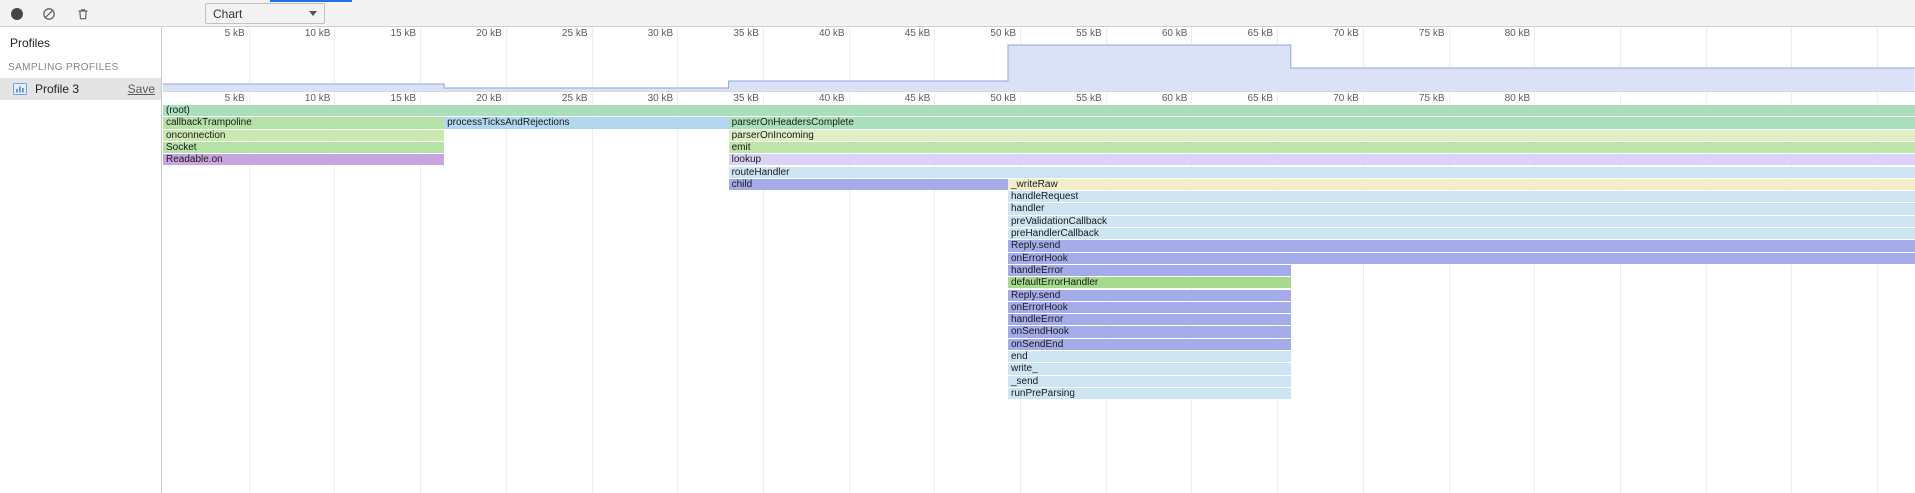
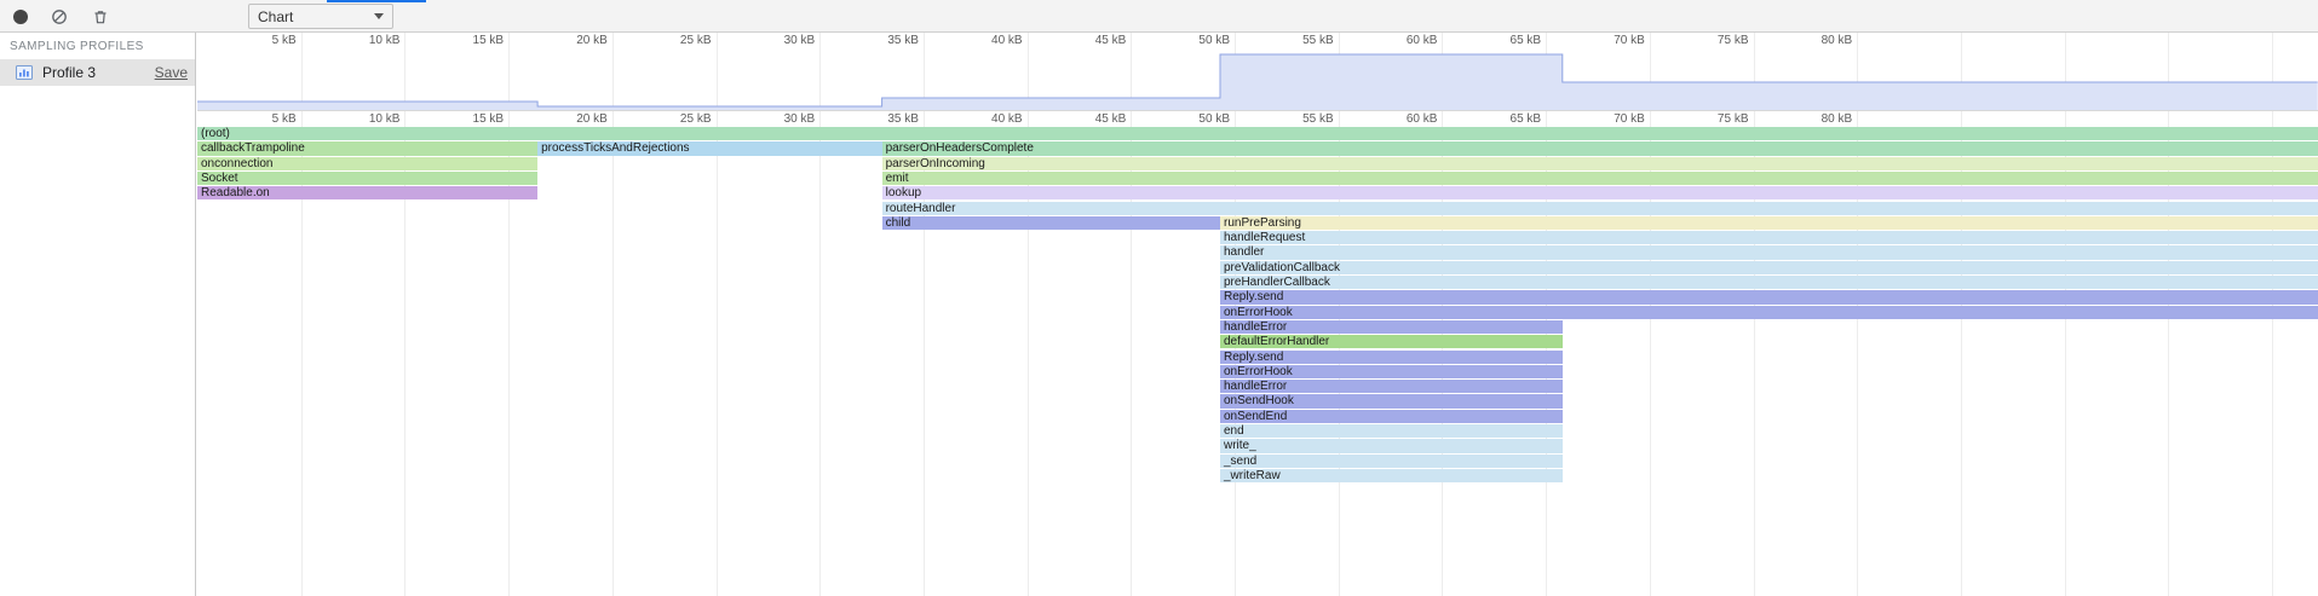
  Chart
- Profiles
  SAMPLING PROFILES
  Profile 3
  Save
  5 kB
  10 kB
  15 kB
  20 kB
  25 kB
  30 kB
  35 kB
  40 kB
  45 kB
  50 kB
  55 kB
  60 kB
  65 kB
  70 kB
  75 kB
  80 kB
  5 kB
  10 kB
  15 kB
  20 kB
  25 kB
  30 kB
  35 kB
  40 kB
  45 kB
  50 kB
  55 kB
  60 kB
  65 kB
  70 kB
  75 kB
  80 kB
  (root)
  callbackTrampoline
  processTicksAndRejections
  parserOnHeadersComplete
  onconnection
  parserOnIncoming
  Socket
  emit
  Readable.on
  lookup
  routeHandler
  child
- _writeRaw
+ runPreParsing
  handleRequest
  handler
  preValidationCallback
  preHandlerCallback
  Reply.send
  onErrorHook
  handleError
  defaultErrorHandler
  Reply.send
  onErrorHook
  handleError
  onSendHook
  onSendEnd
  end
  write_
  _send
- runPreParsing
+ _writeRaw
